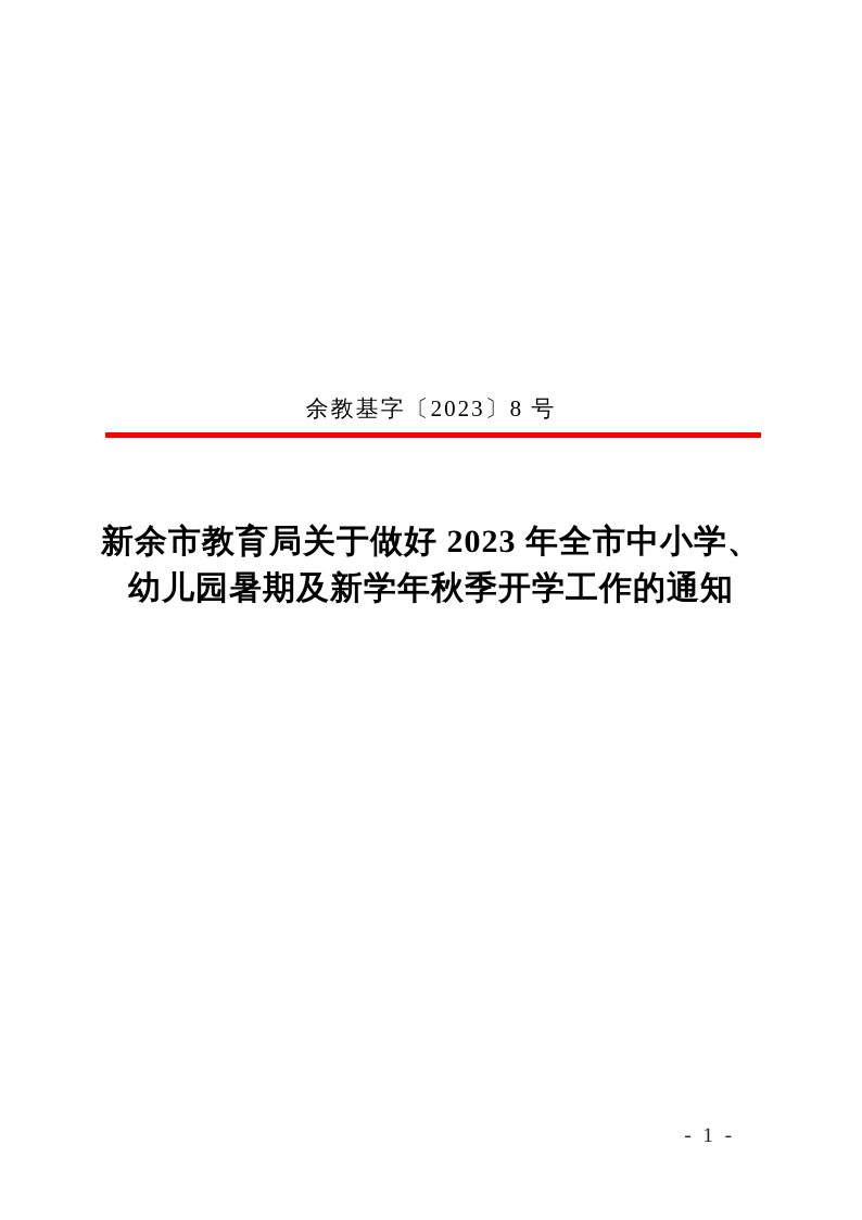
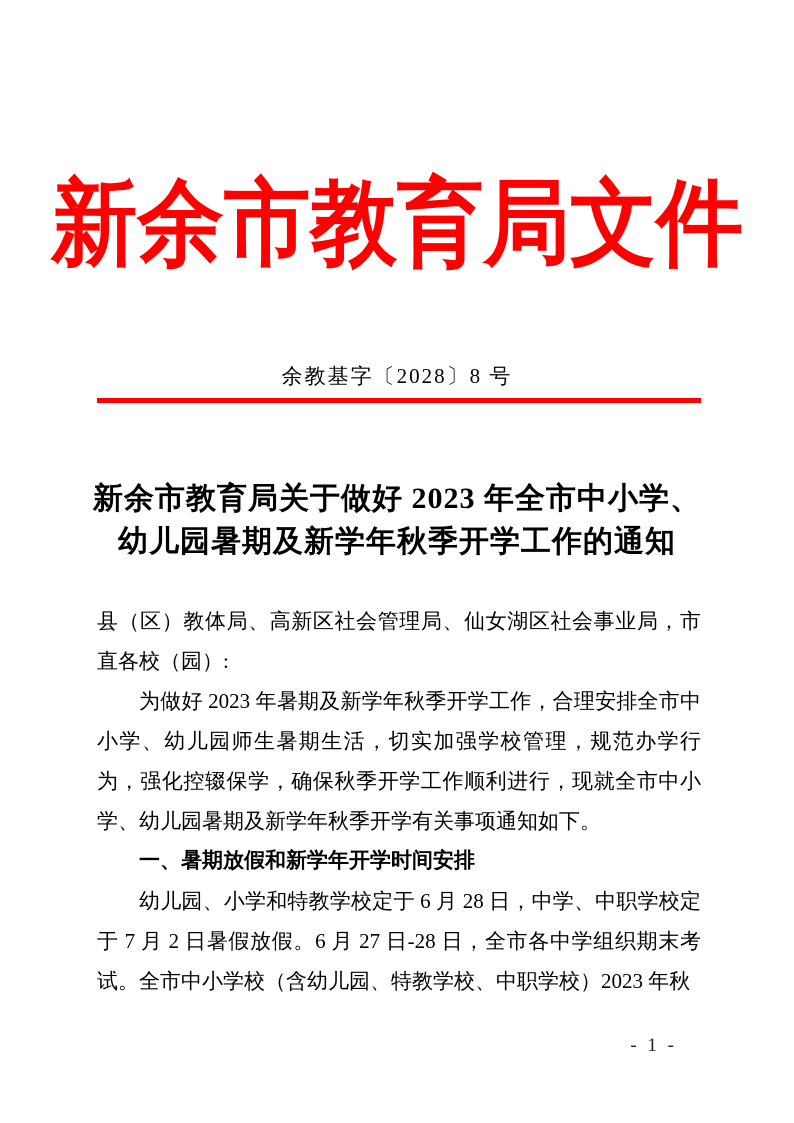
+ 新余市教育局文件
- 余教基字〔2023〕8 号
+ 余教基字〔2028〕8 号
  新余市教育局关于做好 2023 年全市中小学、
  幼儿园暑期及新学年秋季开学工作的通知
+ 县（区）教体局、高新区社会管理局、仙女湖区社会事业局，市直各校（园）:
+ 为做好 2023 年暑期及新学年秋季开学工作，合理安排全市中小学、幼儿园师生暑期生活，切实加强学校管理，规范办学行为，强化控辍保学，确保秋季开学工作顺利进行，现就全市中小学、幼儿园暑期及新学年秋季开学有关事项通知如下。
+ 一、暑期放假和新学年开学时间安排
+ 幼儿园、小学和特教学校定于 6 月 28 日，中学、中职学校定于 7 月 2 日暑假放假。6 月 27 日-28 日，全市各中学组织期末考试。全市中小学校（含幼儿园、特教学校、中职学校）2023 年秋
  - 1 -
